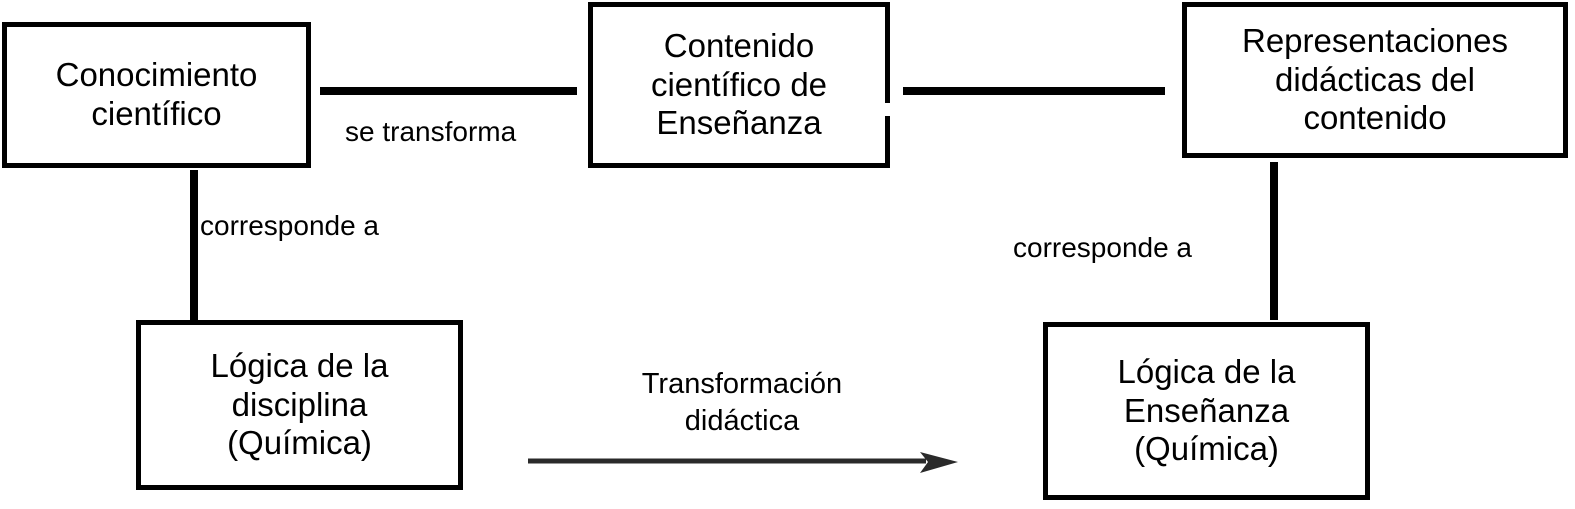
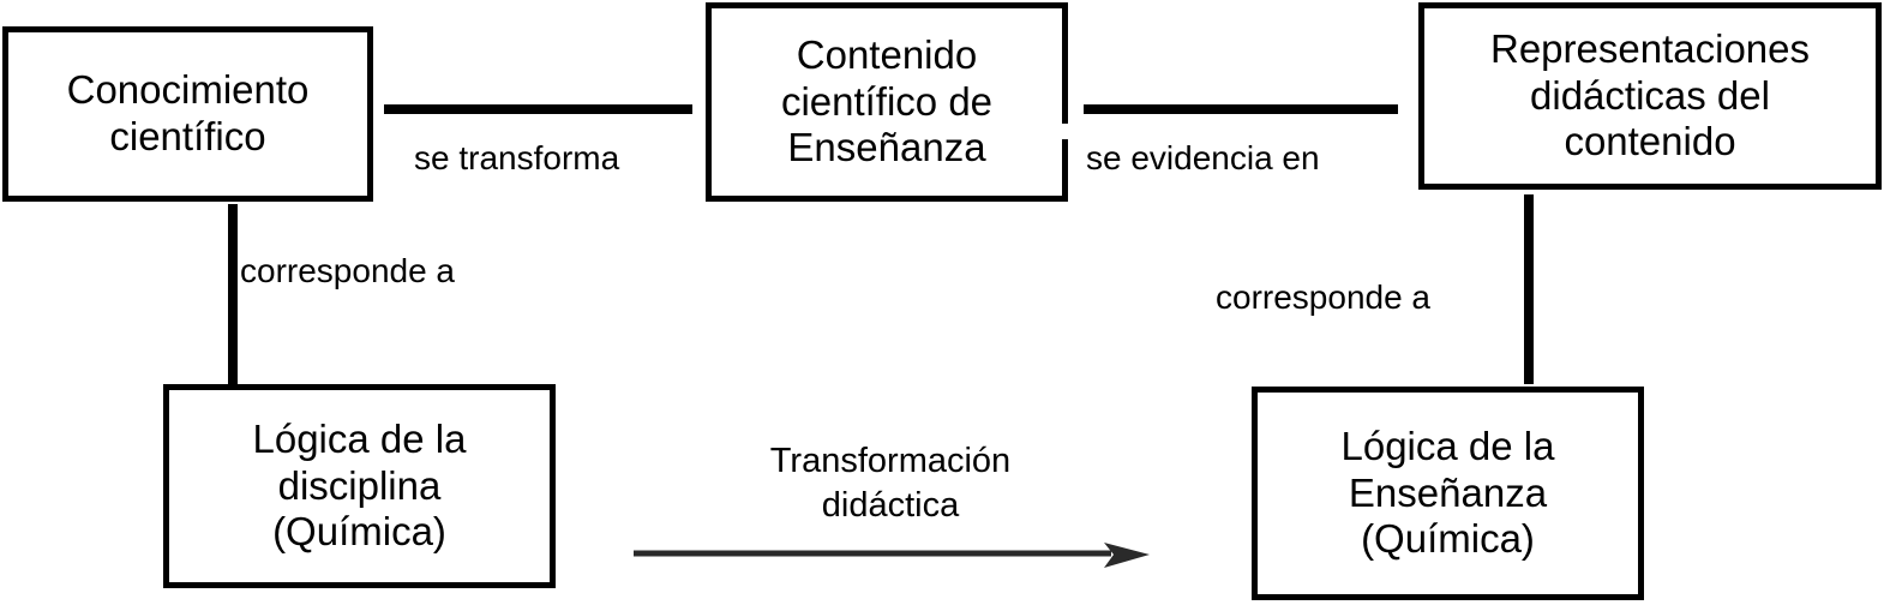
  Conocimiento
  científico
  Contenido
  científico de
  Enseñanza
  Representaciones
  didácticas del
  contenido
  Lógica de la
  disciplina
  (Química)
  Lógica de la
  Enseñanza
  (Química)
  se transforma
+ se evidencia en
  corresponde a
  corresponde a
  Transformación
  didáctica
